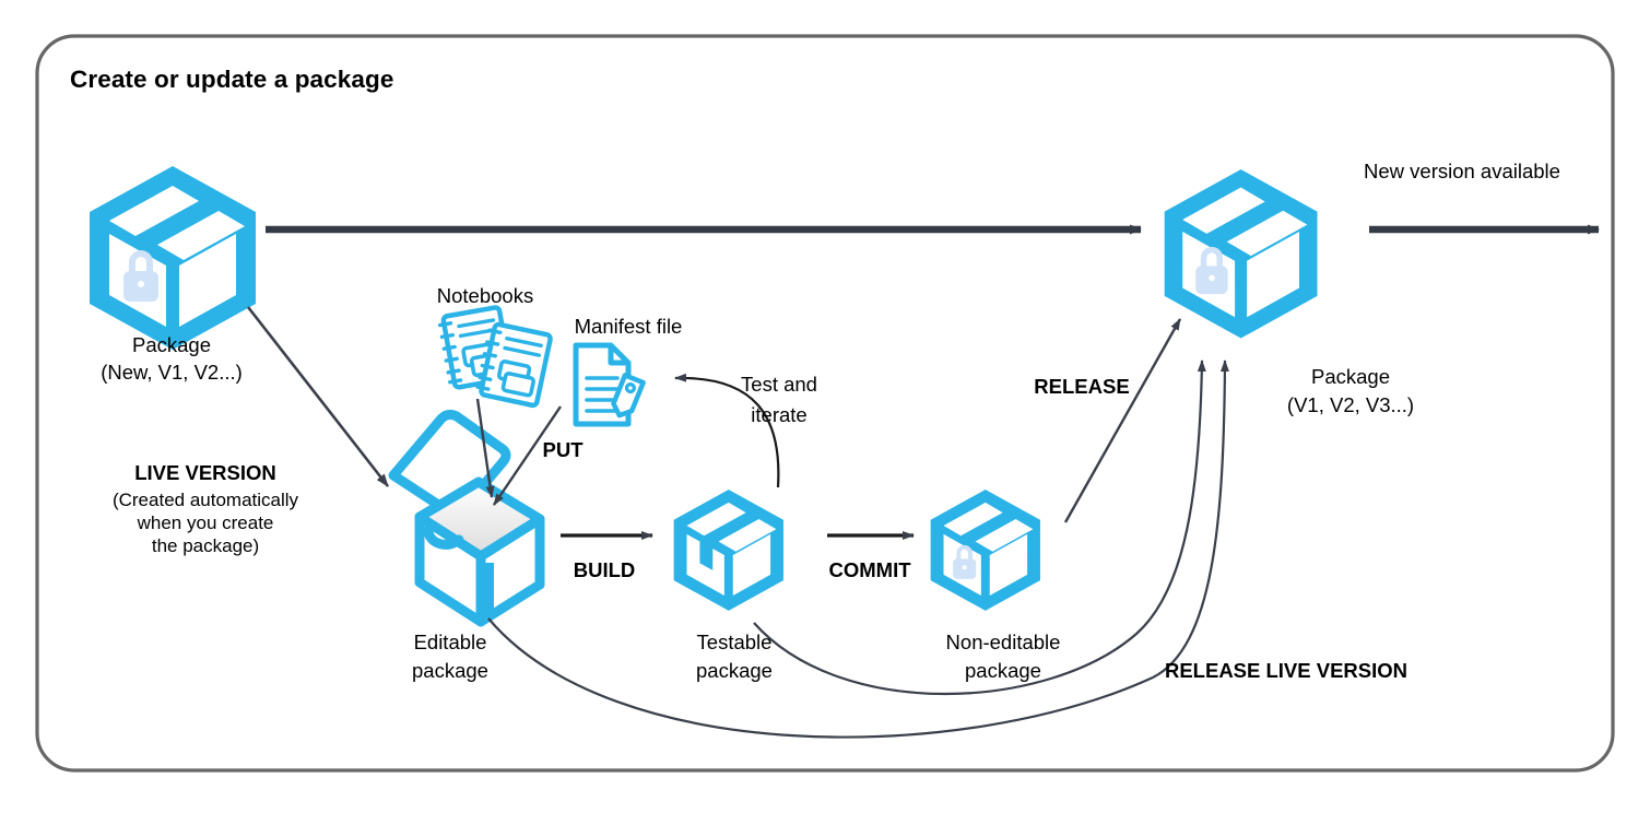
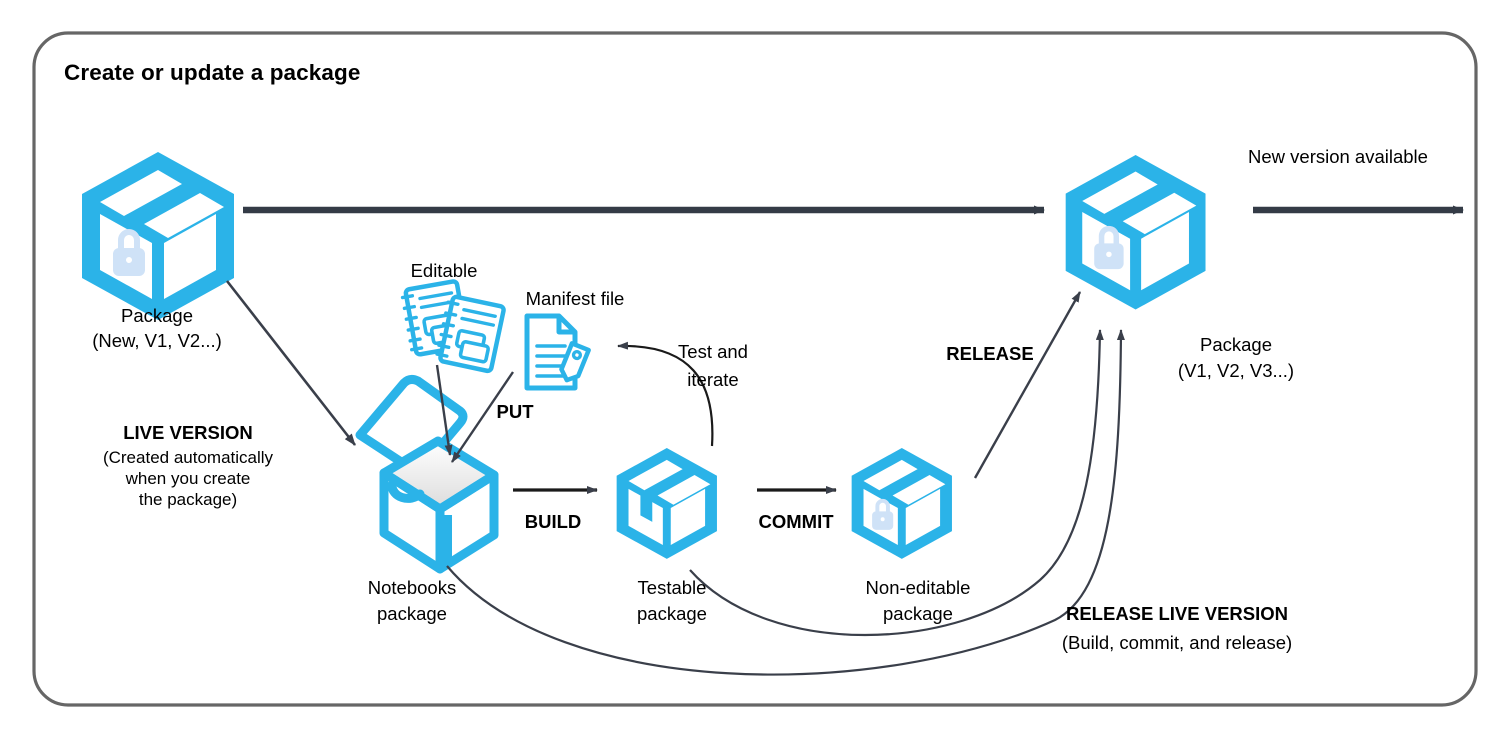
  Create or update a package
  New version available
  Package
  (New, V1, V2...)
- Notebooks
+ Editable
  Manifest file
  PUT
  LIVE VERSION
  (Created automatically
  when you create
  the package)
  Test and
  iterate
  RELEASE
  BUILD
  COMMIT
- Editable
+ Notebooks
  package
  Testable
  package
  Non-editable
  package
  Package
  (V1, V2, V3...)
  RELEASE LIVE VERSION
+ (Build, commit, and release)
